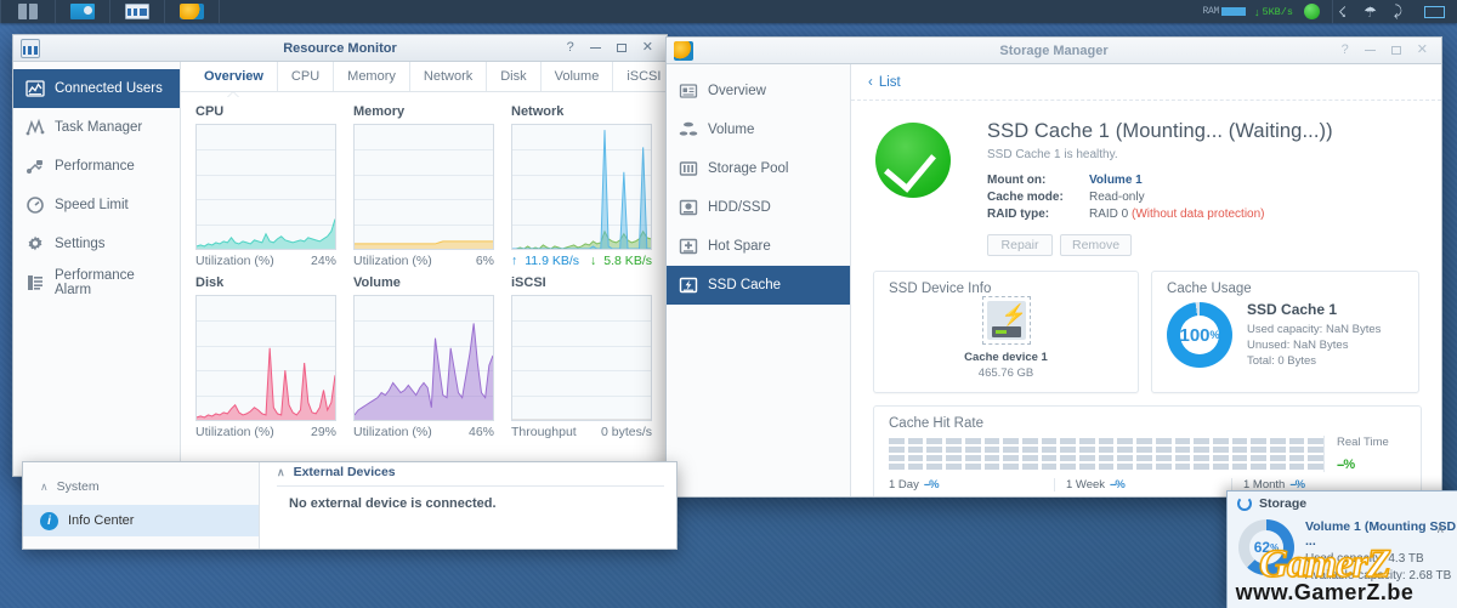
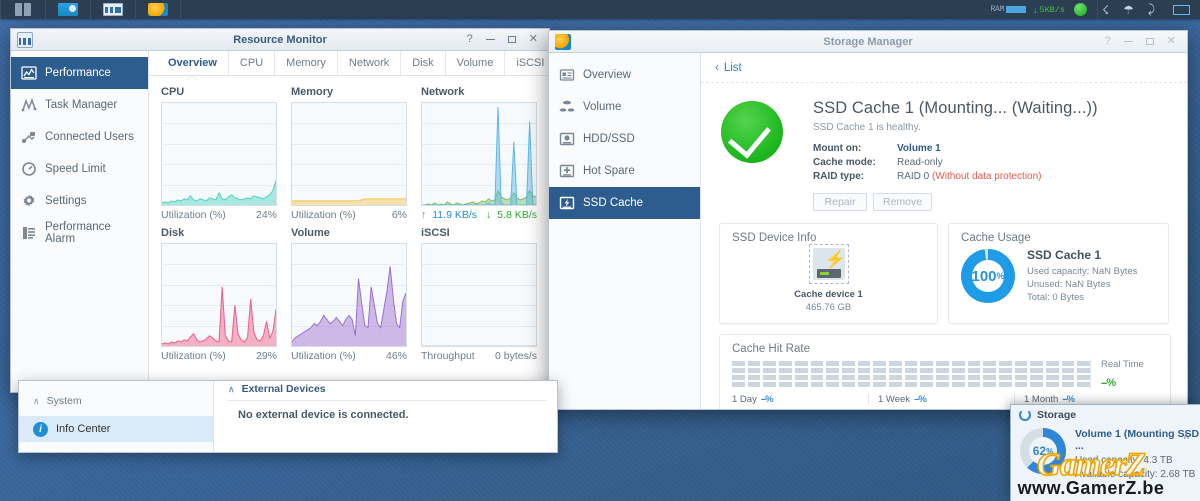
  RAM
  ↓
  5KB/s
  ☇
  ☂
  ⤸
  ∧
  System
  i
  Info Center
  ∧
  External Devices
  No external device is connected.
  Resource Monitor
  ?
  ✕
- Connected Users
+ Performance
  Task Manager
- Performance
+ Connected Users
  Speed Limit
  Settings
  Performance Alarm
  Overview
  CPU
  Memory
  Network
  Disk
  Volume
  iSCSI
  CPU
  Utilization (%)
  24%
  Memory
  Utilization (%)
  6%
  Network
  ↑
  11.9 KB/s
  ↓
  5.8 KB/s
  Disk
  Utilization (%)
  29%
  Volume
  Utilization (%)
  46%
  iSCSI
  Throughput
  0 bytes/s
  Storage Manager
  ?
  ✕
  Overview
  Volume
- Storage Pool
  HDD/SSD
  Hot Spare
  SSD Cache
  ‹
  List
  SSD Cache 1 (Mounting... (Waiting...))
  SSD Cache 1 is healthy.
  Mount on:
  Volume 1
  Cache mode:
  Read-only
  RAID type:
  RAID 0 (Without data protection)
  Repair
  Remove
  SSD Device Info
  ⚡
  Cache device 1
  465.76 GB
  Cache Usage
  100
  %
  SSD Cache 1
  Used capacity: NaN Bytes
  Unused: NaN Bytes
  Total: 0 Bytes
  Cache Hit Rate
  Real Time
  --%
  1 Day --%
  1 Week --%
  1 Month --%
  Storage
  62
  %
  Volume 1 (Mounting SSD ...
  Used capacity: 4.3 TB
  Available capacity: 2.68 TB
  ∧
  GamerZ
  www.GamerZ.be
